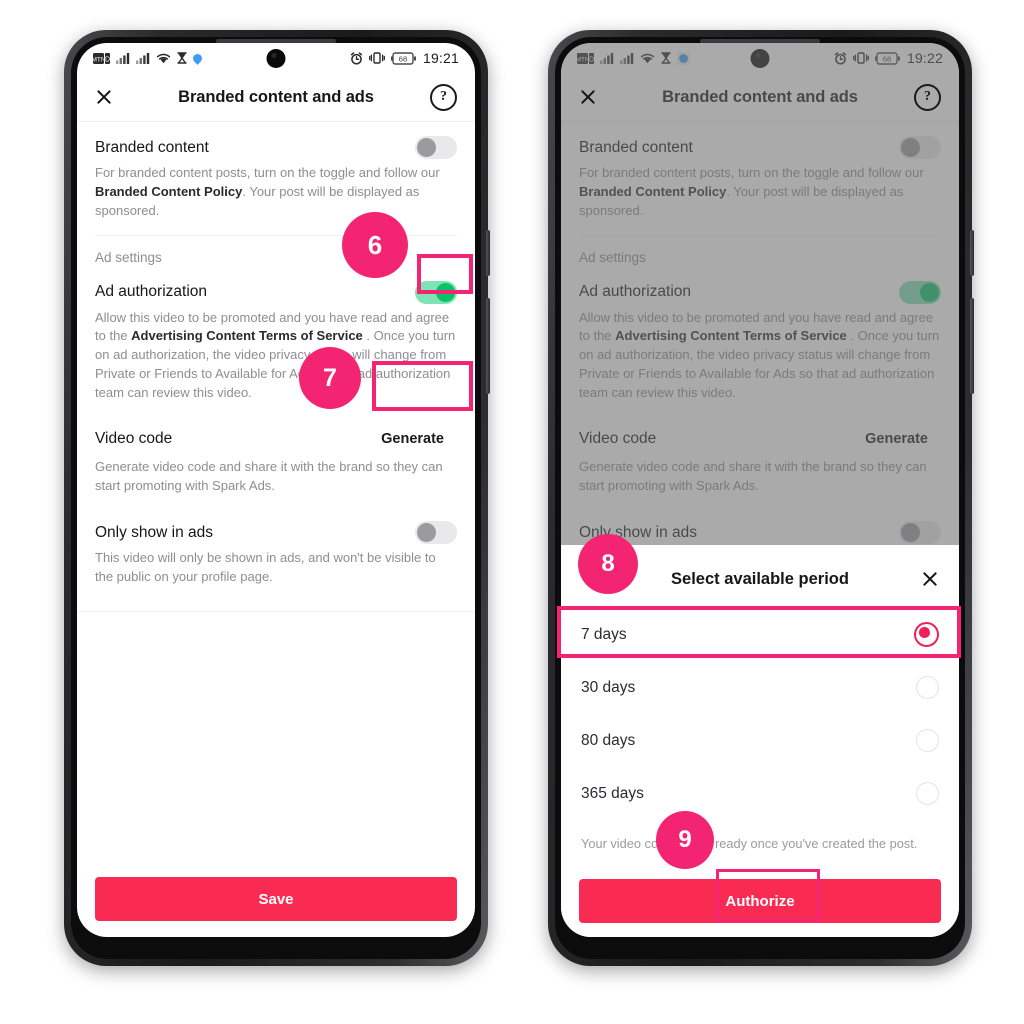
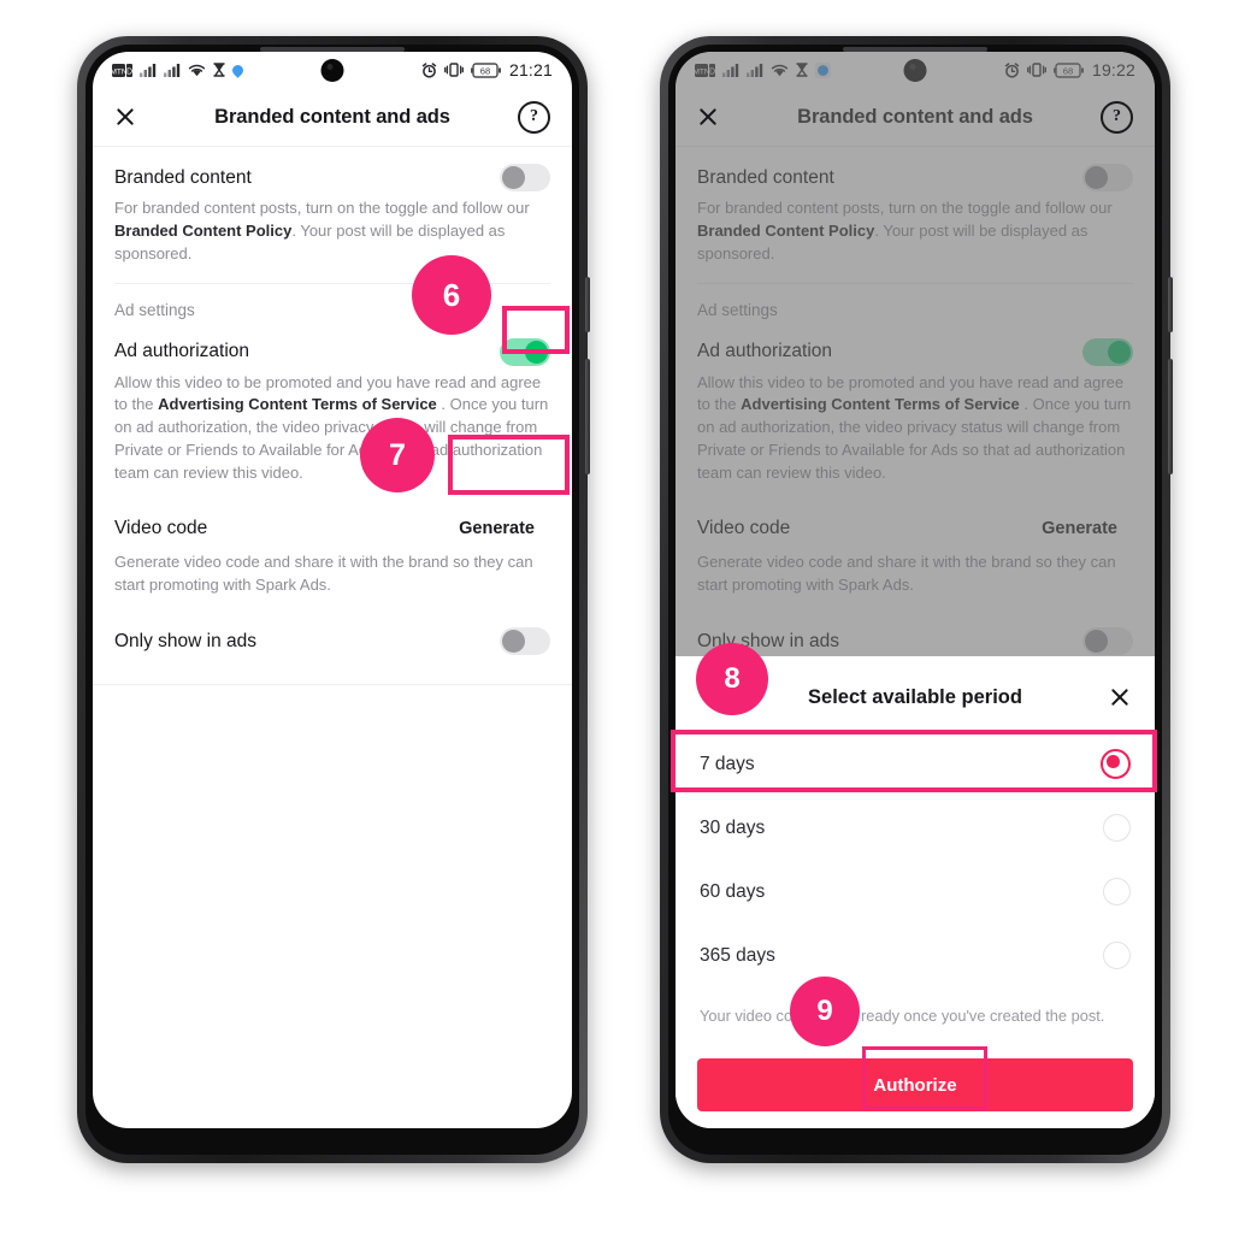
  68
- 19:21
+ 21:21
  Branded content and ads
  ?
  Branded content
  For branded content posts, turn on the toggle and follow our Branded Content Policy. Your post will be displayed as sponsored.
  Ad settings
  Ad authorization
  Allow this video to be promoted and you have read and agree to the Advertising Content Terms of Service . Once you turn on ad authorization, the video privacy will change from Private or Friends to Available for A ad authorization team can review this video.
  Video code
  Generate
  Generate video code and share it with the brand so they can start promoting with Spark Ads.
  Only show in ads
- This video will only be shown in ads, and won't be visible to the public on your profile page.
- Save
  68
  19:22
  Branded content and ads
  ?
  Branded content
  For branded content posts, turn on the toggle and follow our Branded Content Policy. Your post will be displayed as sponsored.
  Ad settings
  Ad authorization
  Allow this video to be promoted and you have read and agree to the Advertising Content Terms of Service . Once you turn on ad authorization, the video privacy status will change from Private or Friends to Available for Ads so that ad authorization team can review this video.
  Video code
  Generate
  Generate video code and share it with the brand so they can start promoting with Spark Ads.
  Only show in ads
  Select available period
  7 days
  30 days
- 80 days
+ 60 days
  365 days
  Your video co ready once you've created the post.
  Authorize
  6
  7
  8
  9
